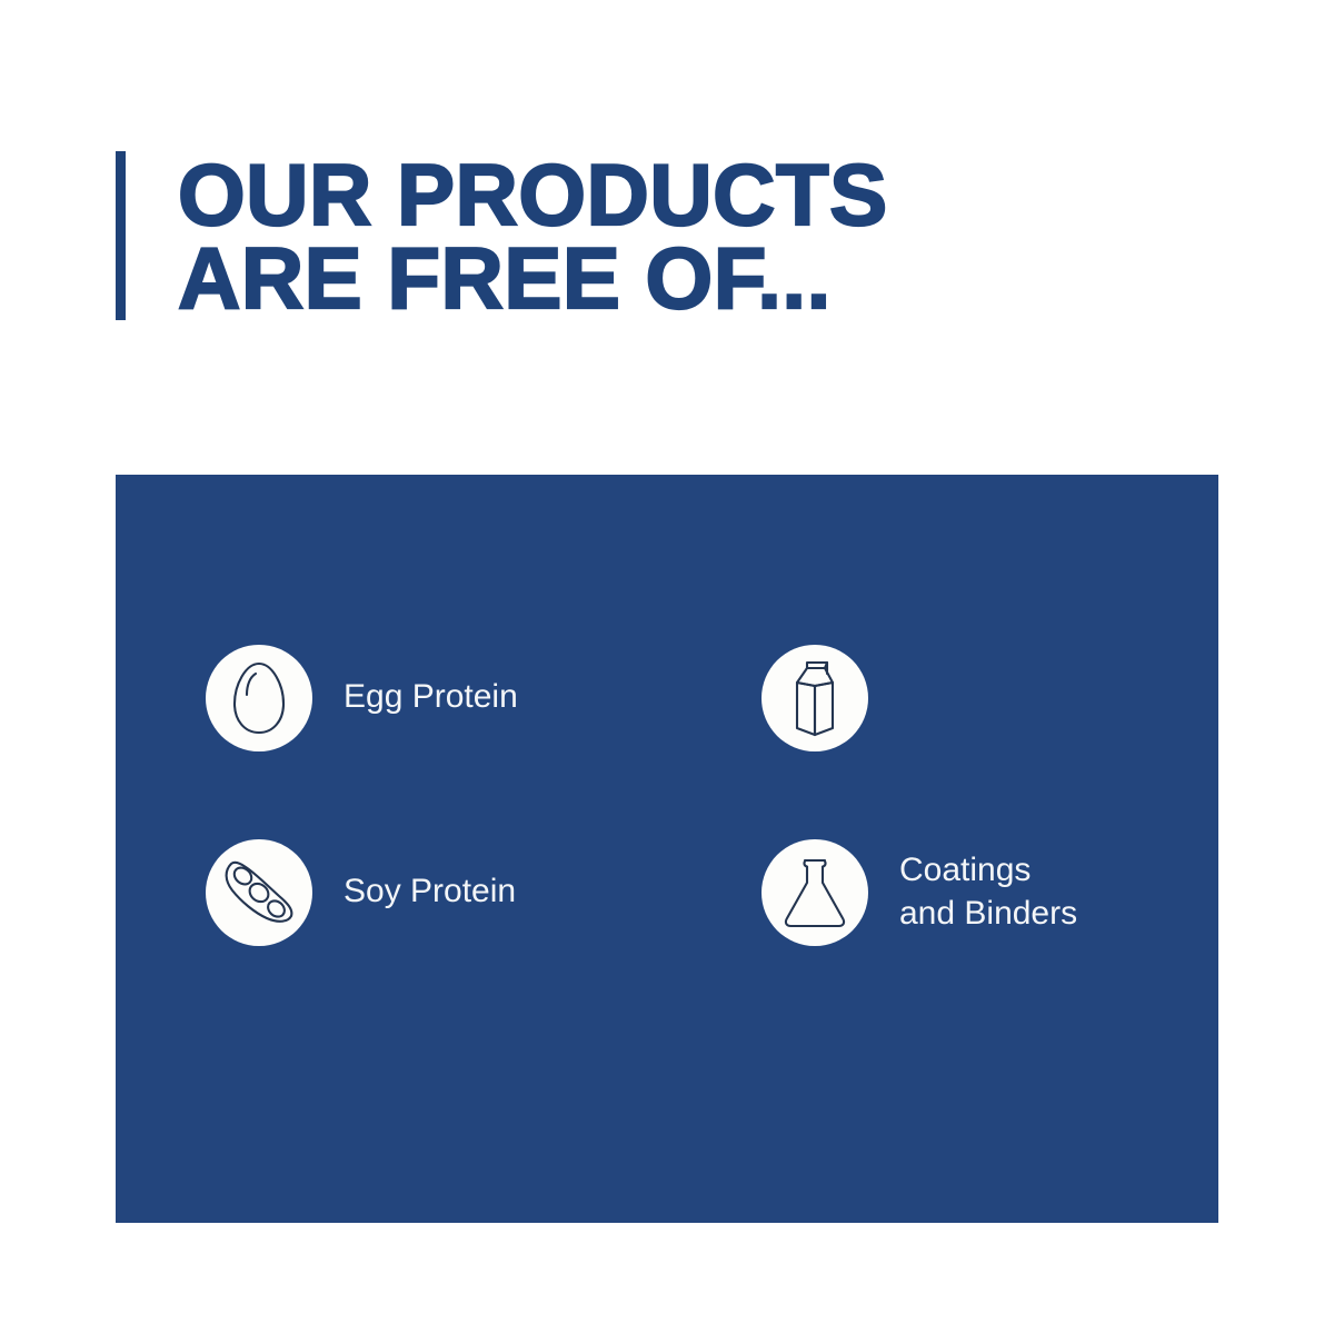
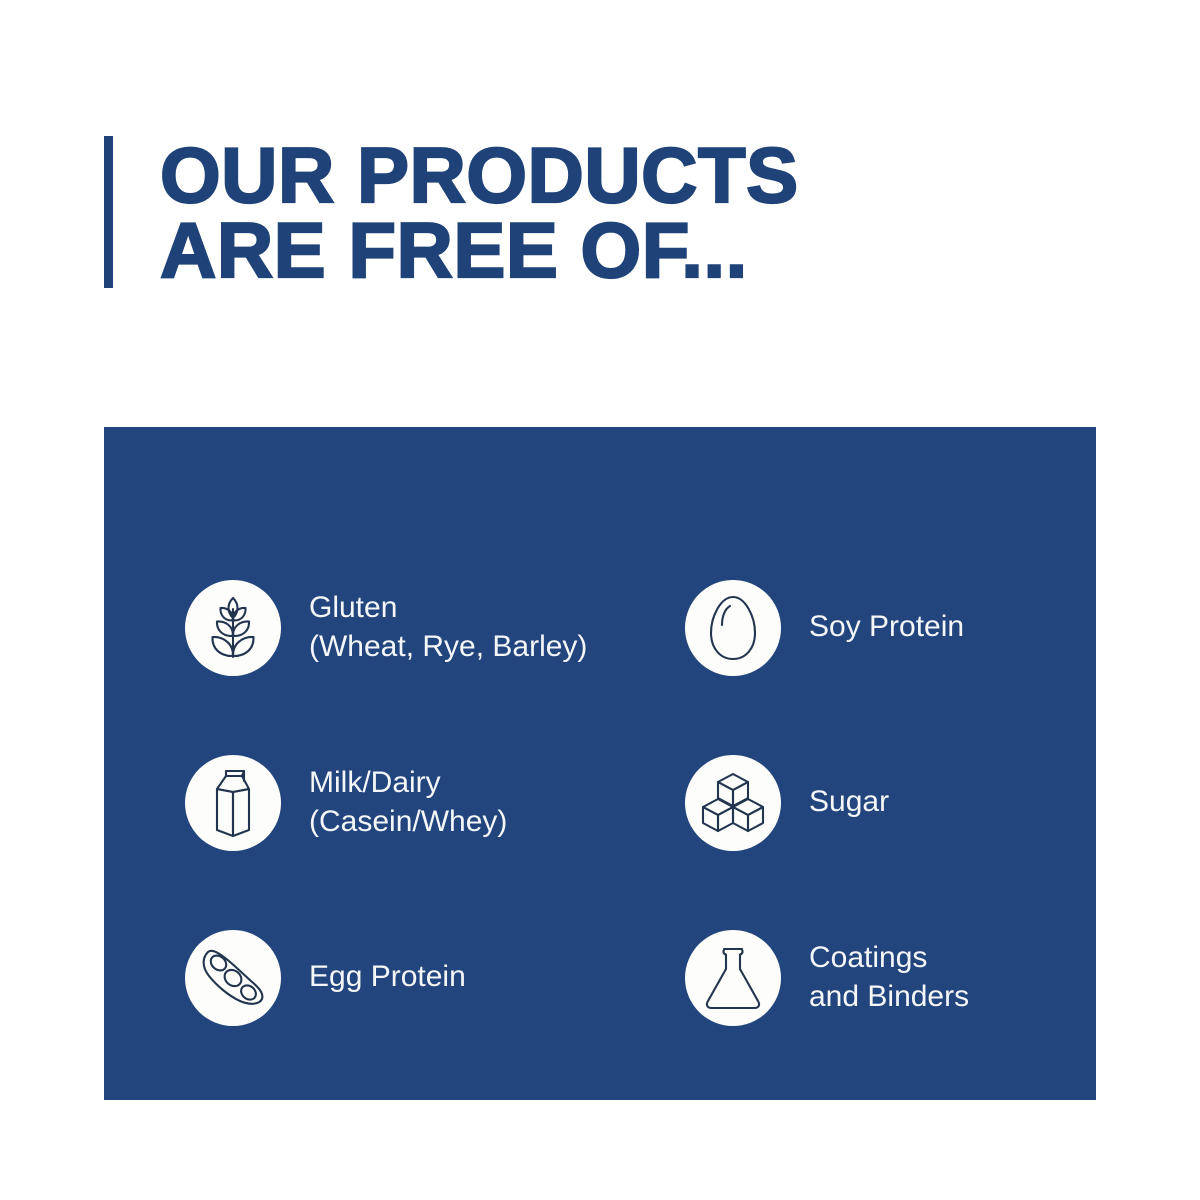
  OUR PRODUCTS
  ARE FREE OF...
+ Gluten
+ (Wheat, Rye, Barley)
- Egg Protein
+ Soy Protein
+ Milk/Dairy
+ (Casein/Whey)
+ Sugar
- Soy Protein
+ Egg Protein
  Coatings
  and Binders
